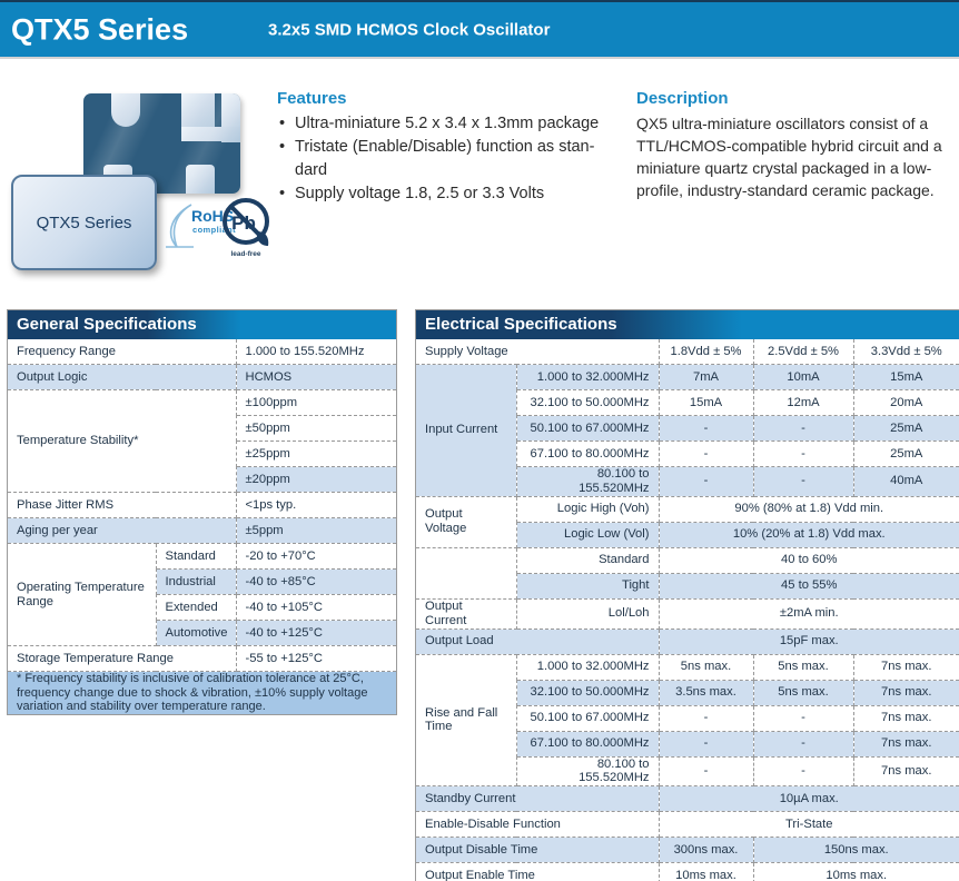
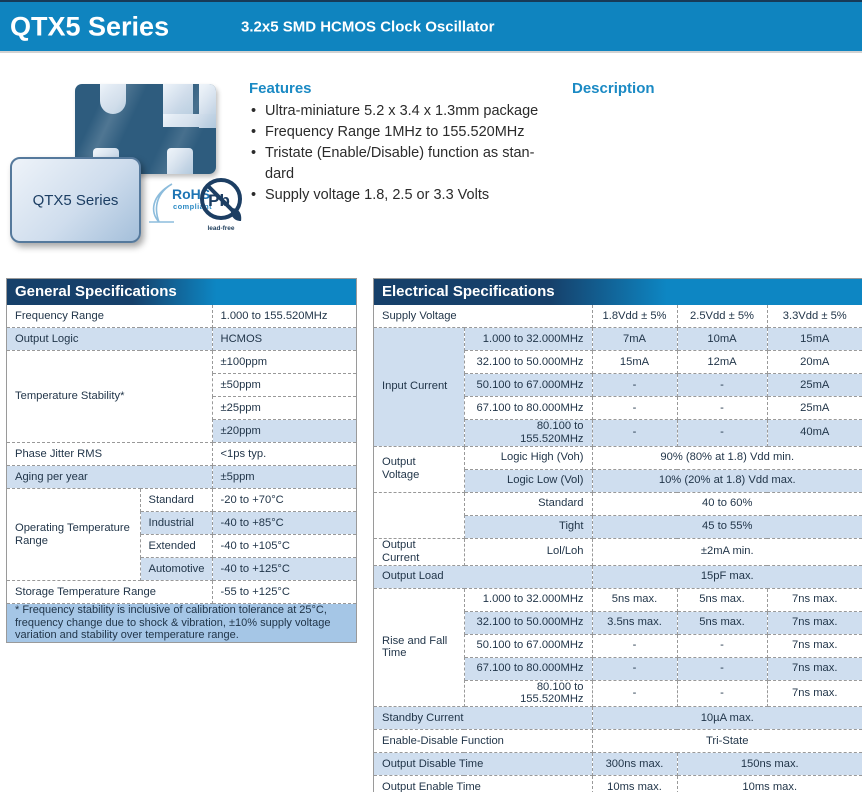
  QTX5 Series
  3.2x5 SMD HCMOS Clock Oscillator
  QTX5 Series
  RoHS
  complint
  Features
  Ultra-miniature 5.2 x 3.4 x 1.3mm package
+ Frequency Range 1MHz to 155.520MHz
  Tristate (Enable/Disable) function as stan-
  dard
  Supply voltage 1.8, 2.5 or 3.3 Volts
  Description
- QX5 ultra-miniature oscillators consist of a TTL/HCMOS-compatible hybrid circuit and a miniature quartz crystal packaged in a low-profile, industry-standard ceramic package.
  General Specifications
  Frequency Range	1.000 to 155.520MHz
  Output Logic	HCMOS
  Temperature Stability*	±100ppm
  ±50ppm
  ±25ppm
  ±20ppm
  Phase Jitter RMS	<1ps typ.
  Aging per year	±5ppm
  Operating Temperature Range	Standard	-20 to +70°C
  Industrial	-40 to +85°C
  Extended	-40 to +105°C
  Automotive	-40 to +125°C
  Storage Temperature Range	-55 to +125°C
  * Frequency stability is inclusive of calibration tolerance at 25°C, frequency change due to shock & vibration, ±10% supply voltage variation and stability over temperature range.
  Electrical Specifications
  Supply Voltage	1.8Vdd ± 5%	2.5Vdd ± 5%	3.3Vdd ± 5%
  Input Current	1.000 to 32.000MHz	7mA	10mA	15mA
  32.100 to 50.000MHz	15mA	12mA	20mA
  50.100 to 67.000MHz	-	-	25mA
  67.100 to 80.000MHz	-	-	25mA
  80.100 to 155.520MHz	-	-	40mA
  Output Voltage	Logic High (Voh)	90% (80% at 1.8) Vdd min.
  Logic Low (Vol)	10% (20% at 1.8) Vdd max.
  	Standard	40 to 60%
  Tight	45 to 55%
  Output Current	Lol/Loh	±2mA min.
  Output Load	15pF max.
  Rise and Fall Time	1.000 to 32.000MHz	5ns max.	5ns max.	7ns max.
  32.100 to 50.000MHz	3.5ns max.	5ns max.	7ns max.
  50.100 to 67.000MHz	-	-	7ns max.
  67.100 to 80.000MHz	-	-	7ns max.
  80.100 to 155.520MHz	-	-	7ns max.
  Standby Current	10µA max.
  Enable-Disable Function	Tri-State
  Output Disable Time	300ns max.	150ns max.
  Output Enable Time	10ms max.	10ms max.
